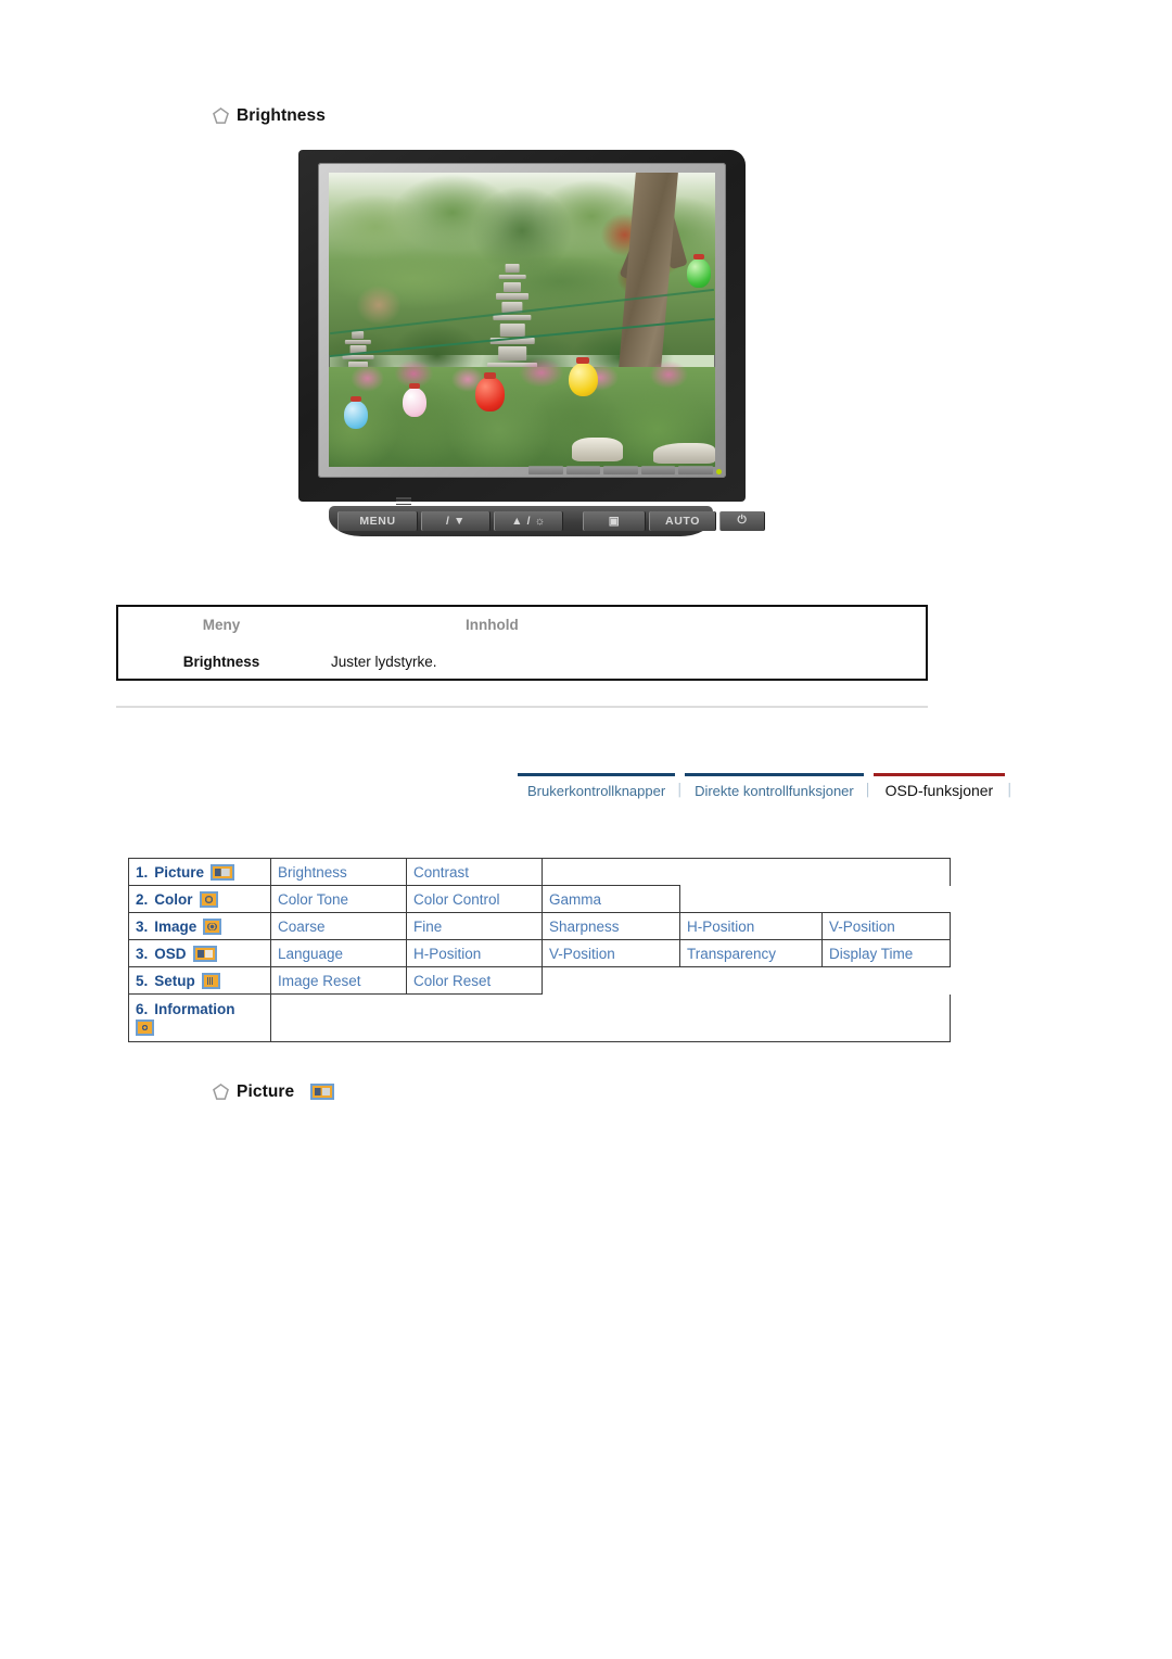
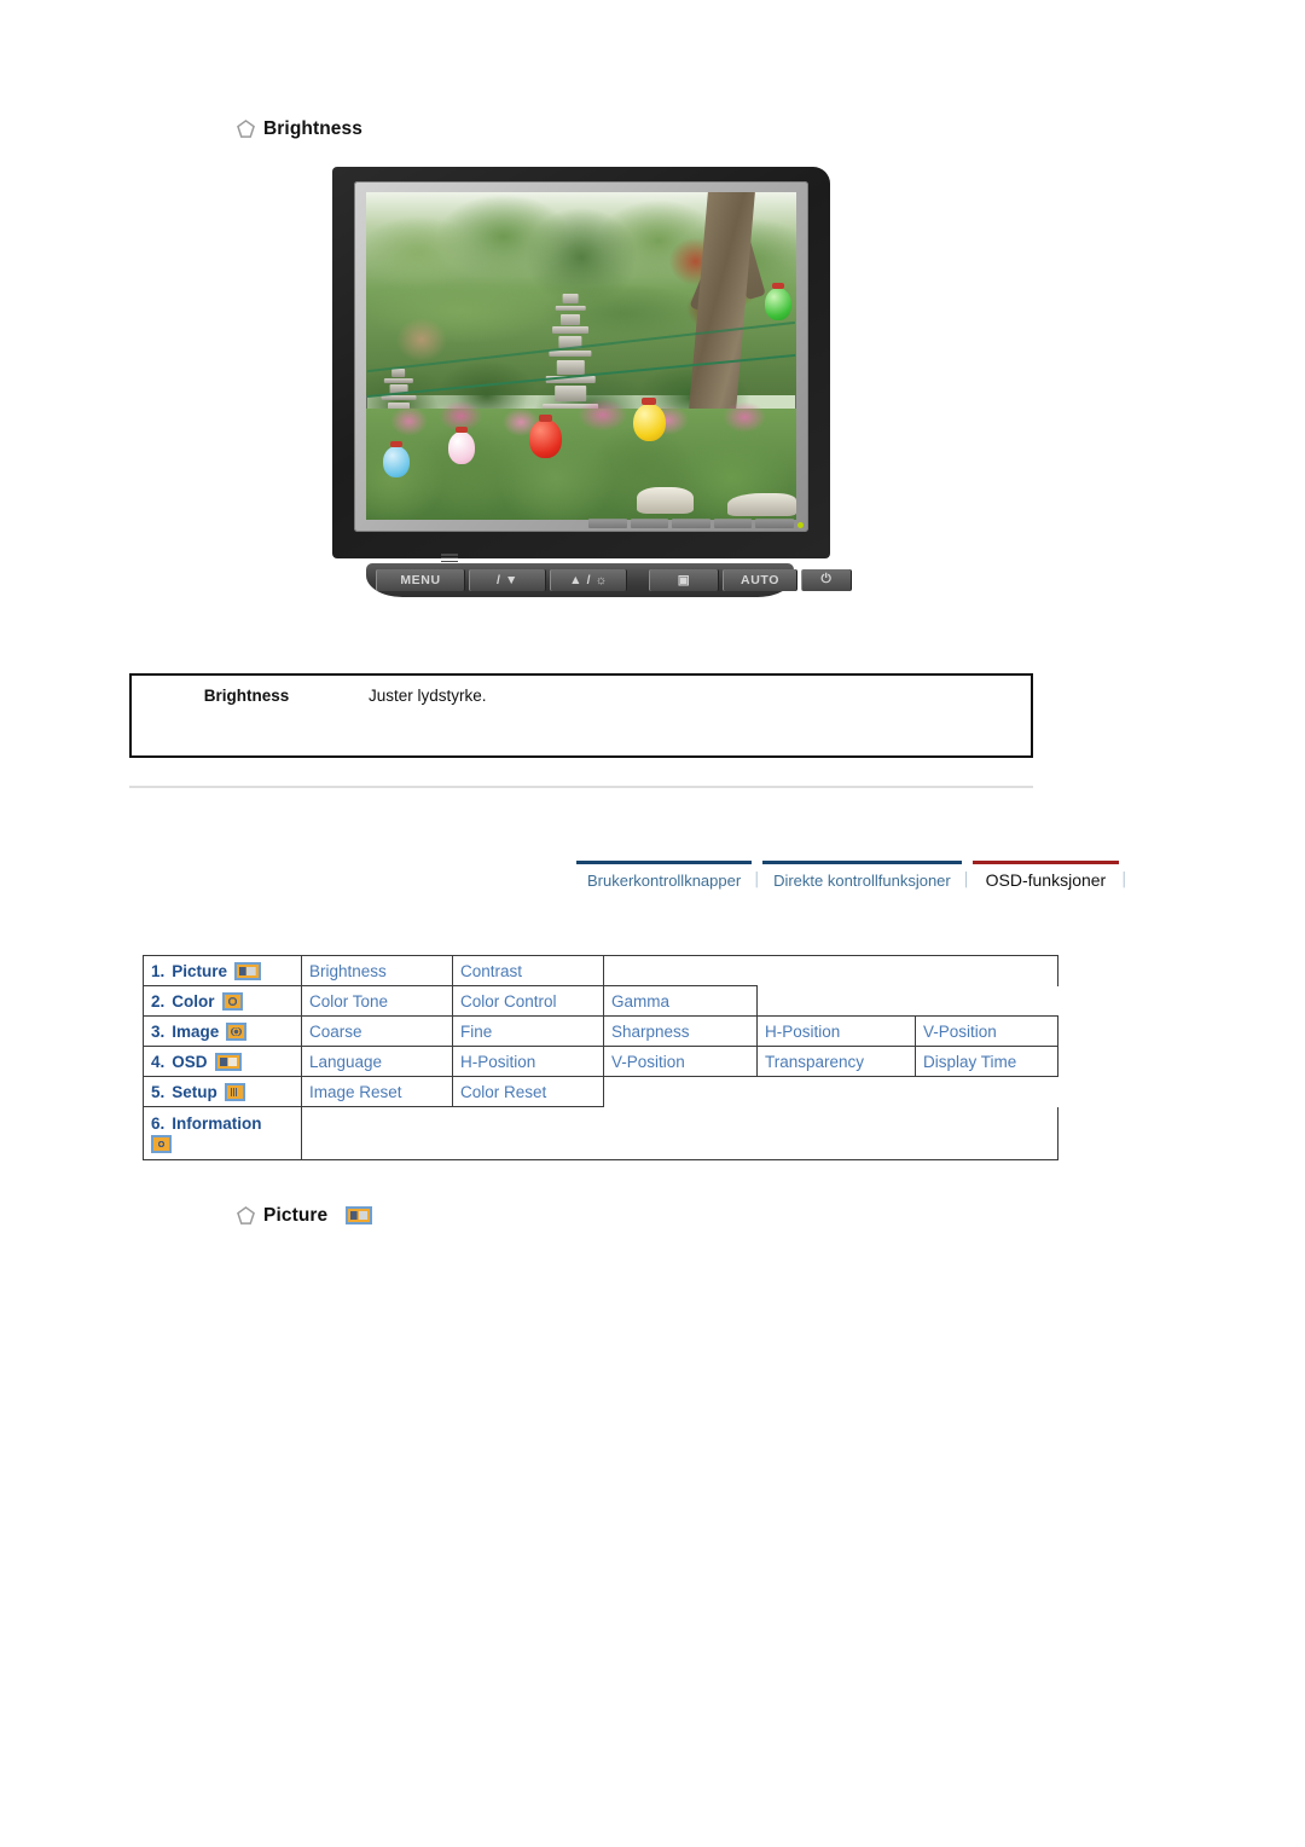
  Brightness
  MENU
  / ▼
  ▲ / ☼
  ▣
  AUTO
  ⏻
- Meny
- Innhold
  Brightness
  Juster lydstyrke.
  Brukerkontrollknapper
  │
  Direkte kontrollfunksjoner
  │
  OSD-funksjoner
  │
  1. Picture	Brightness	Contrast
  2. Color	Color Tone	Color Control	Gamma
  3. Image	Coarse	Fine	Sharpness	H-Position	V-Position
- 3. OSD	Language	H-Position	V-Position	Transparency	Display Time
+ 4. OSD	Language	H-Position	V-Position	Transparency	Display Time
  5. Setup	Image Reset	Color Reset
  6. Information
  Picture
